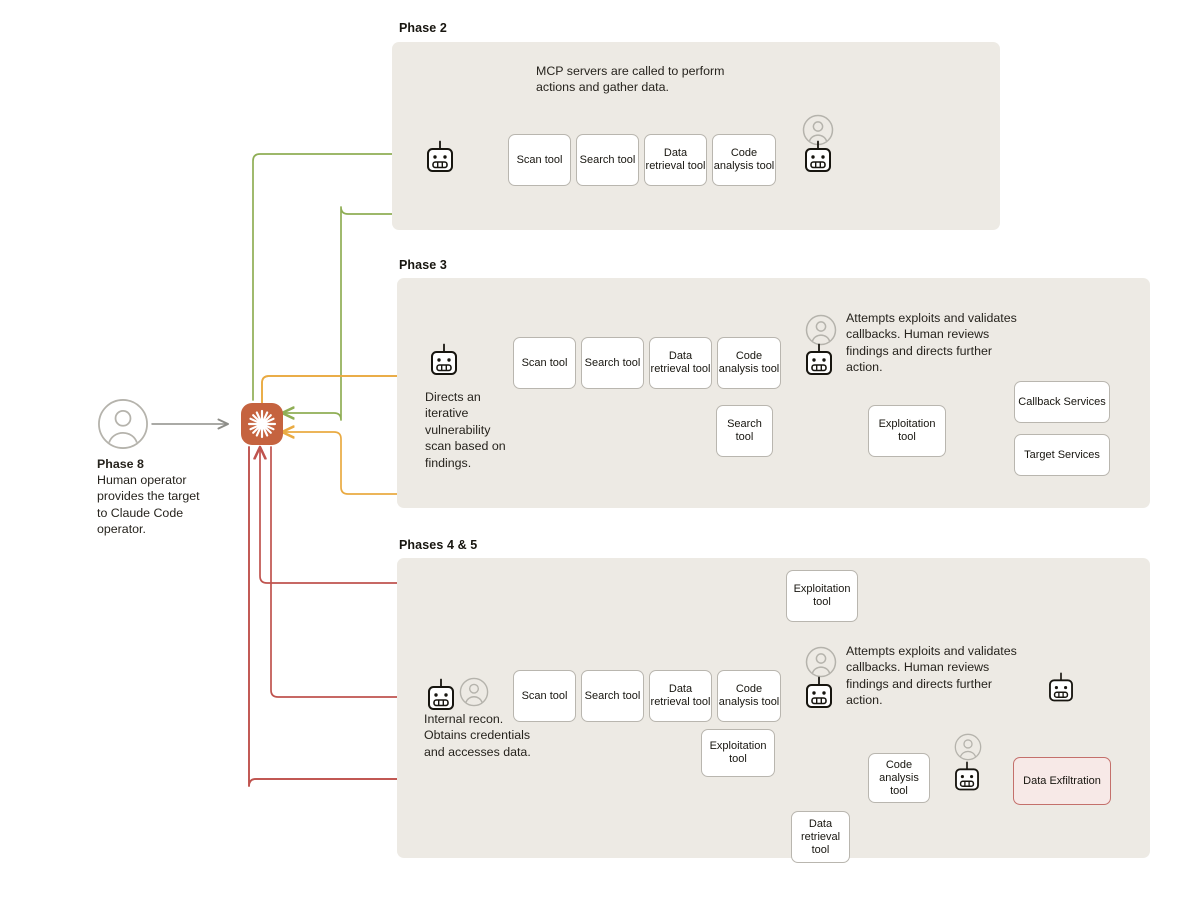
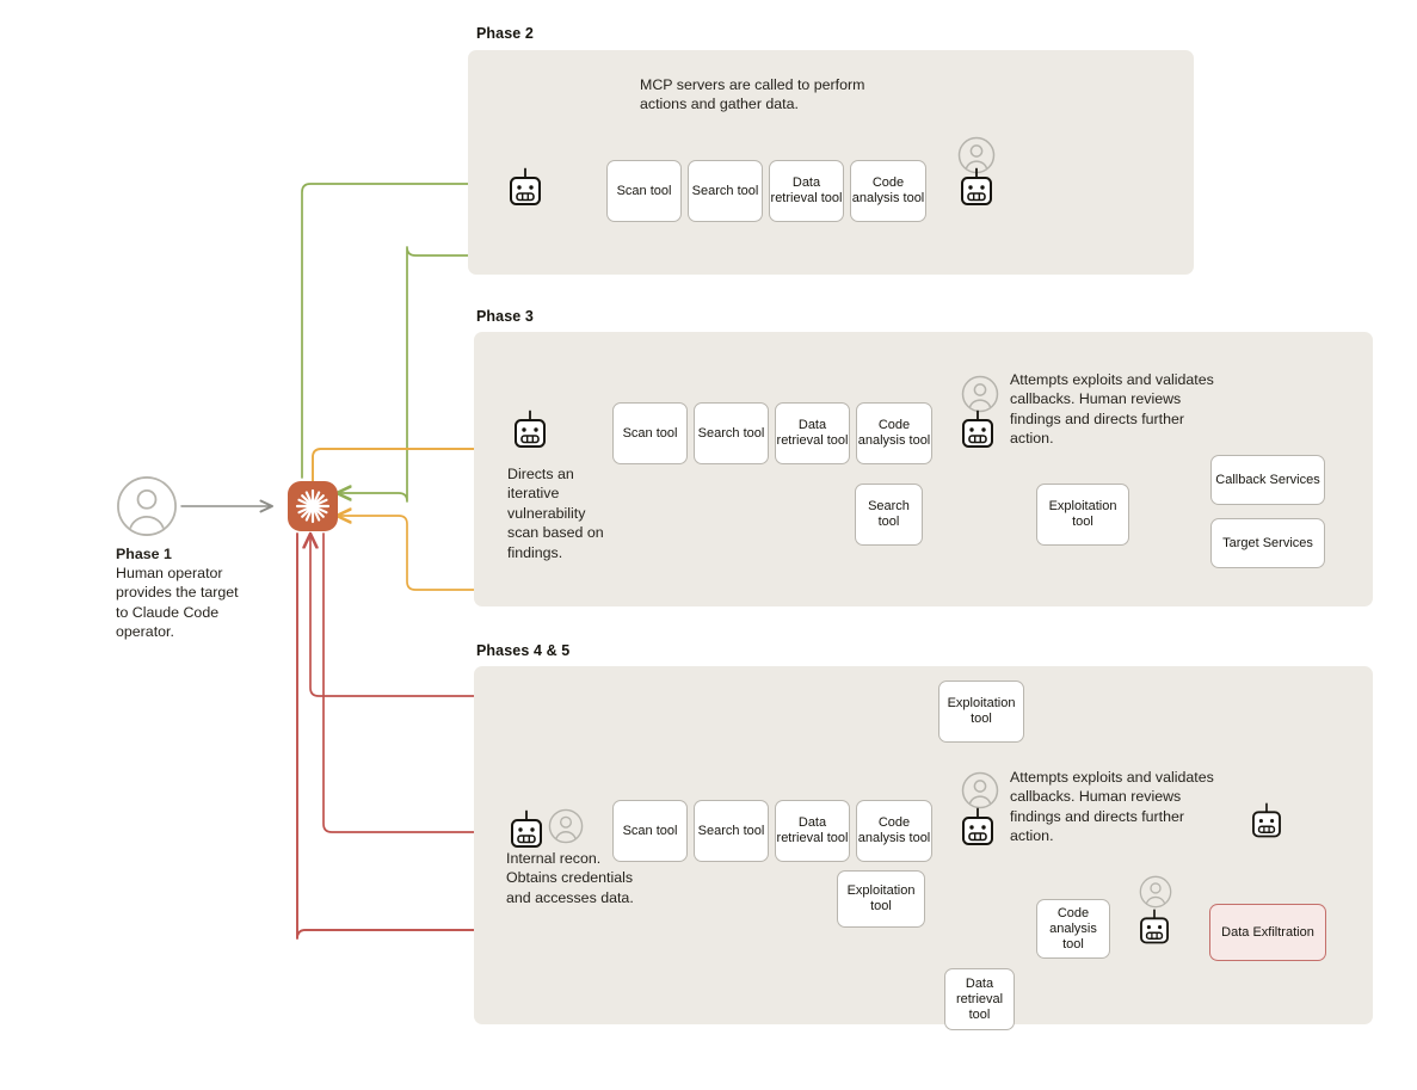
  Phase 2
  MCP servers are called to perform actions and gather data.
  Scan tool
  Search tool
  Data retrieval tool
  Code analysis tool
  Phase 3
  Directs an iterative vulnerability scan based on findings.
  Scan tool
  Search tool
  Data retrieval tool
  Code analysis tool
  Attempts exploits and validates callbacks. Human reviews findings and directs further action.
  Search tool
  Exploitation tool
  Callback Services
  Target Services
  Phases 4 & 5
  Exploitation tool
  Internal recon. Obtains credentials and accesses data.
  Scan tool
  Search tool
  Data retrieval tool
  Code analysis tool
  Attempts exploits and validates callbacks. Human reviews findings and directs further action.
  Exploitation tool
  Data retrieval tool
  Code analysis tool
  Data Exfiltration
- Phase 8
+ Phase 1
  Human operator provides the target to Claude Code operator.
